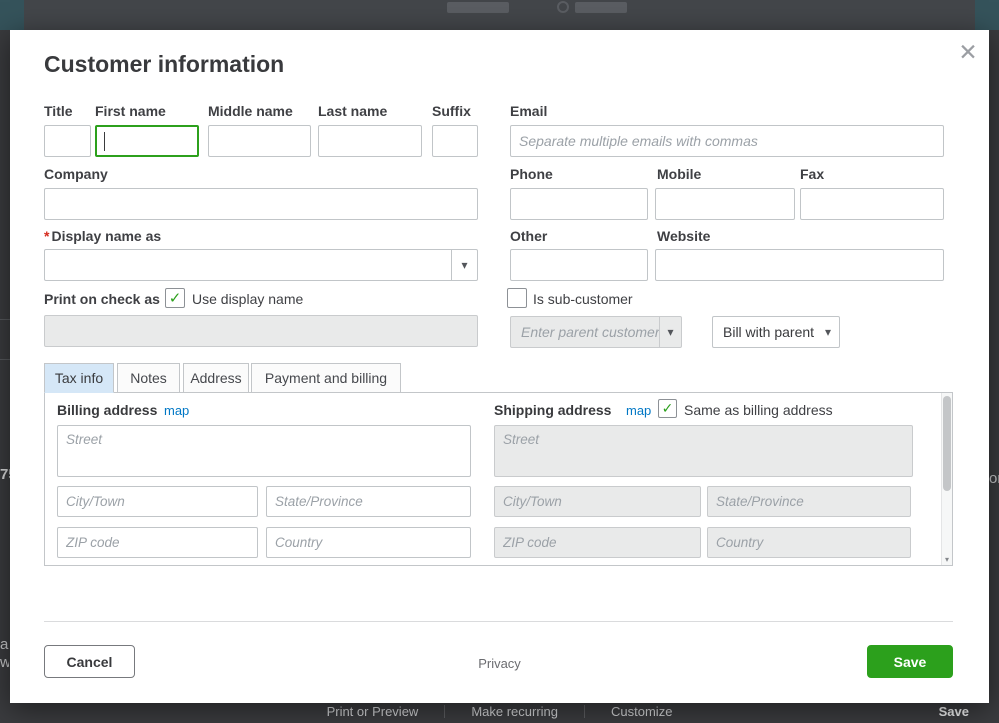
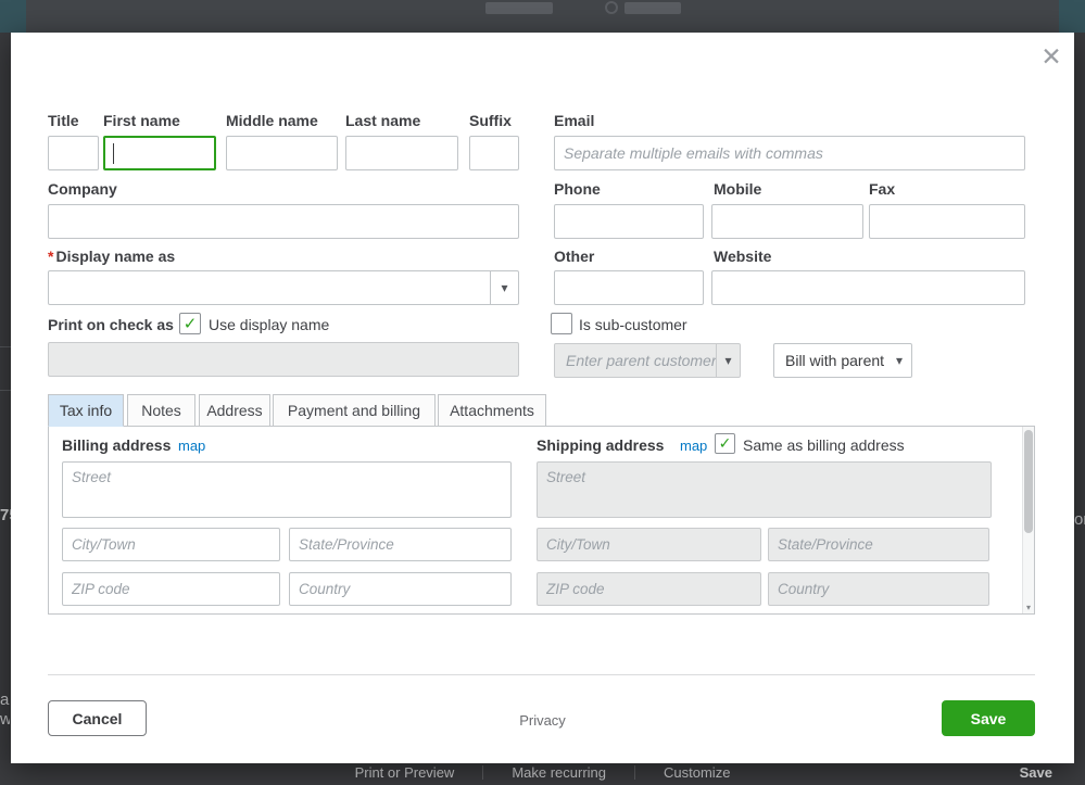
  a
  w
  Print or Preview
  Make recurring
  Customize
  Save
- Customer information
  ✕
  Title
  First name
  Middle name
  Last name
  Suffix
  Email
  Separate multiple emails with commas
  Company
  Phone
  Mobile
  Fax
  * Display name as
  Other
  Website
  ▾
  Print on check as
  ✓
  Use display name
  Is sub-customer
  Enter parent customer
  ▾
  Bill with parent
  ▾
  Tax info
  Notes
  Address
  Payment and billing
+ Attachments
  Billing address
  map
  Street
  City/Town
  State/Province
  ZIP code
  Country
  Shipping address
  map
  ✓
  Same as billing address
  Street
  City/Town
  State/Province
  ZIP code
  Country
  ▾
  Cancel
  Privacy
  Save
